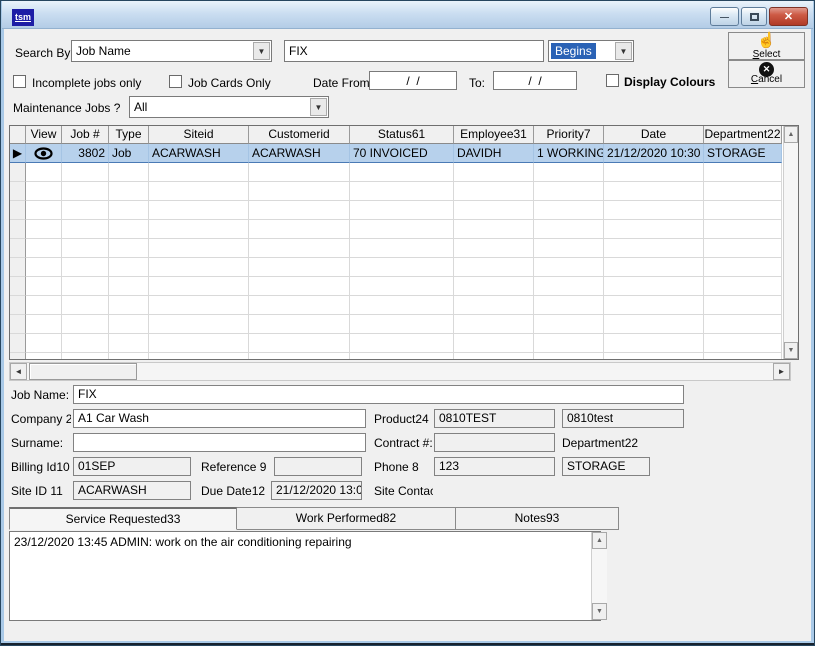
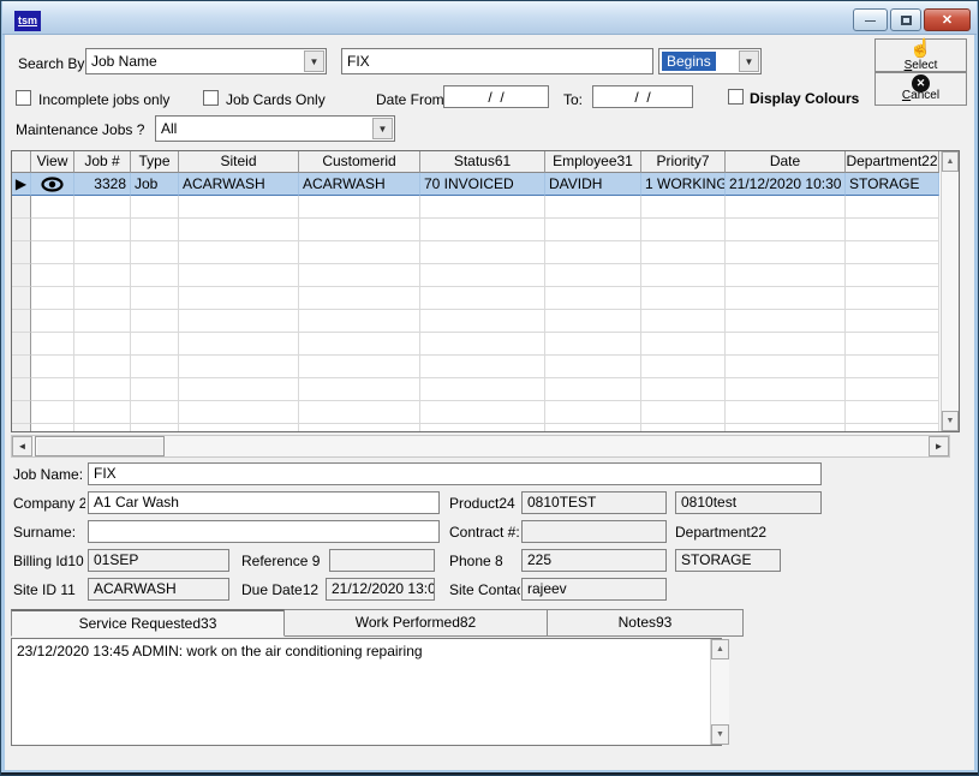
  tsm
  —
  ✕
  Search By
  Job Name
  ▼
  FIX
  Begins
  ▼
  ☝
  Select
  ✕
  Cancel
  Incomplete jobs only
  Job Cards Only
  Date From
  / /
  To:
  / /
  Display Colours
  Maintenance Jobs ?
  All
  ▼
  View
  Job #
  Type
  Siteid
  Customerid
  Status61
  Employee31
  Priority7
  Date
  Department22
  ▶
- 3802
+ 3328
  Job
  ACARWASH
  ACARWASH
  70 INVOICED
  DAVIDH
  1 WORKING
  21/12/2020 10:30
  STORAGE
  ◄
  ►
  Job Name:
  FIX
  Company 2
  A1 Car Wash
  Product24
  0810TEST
  0810test
  Surname:
  Contract #:
  Department22
  Billing Id10
  01SEP
  Reference 9
  Phone 8
- 123
+ 225
  STORAGE
  Site ID 11
  ACARWASH
  Due Date12
  21/12/2020 13:0
  Site Conta
+ rajeev
  Service Requested33
  Work Performed82
  Notes93
  23/12/2020 13:45 ADMIN: work on the air conditioning repairing
